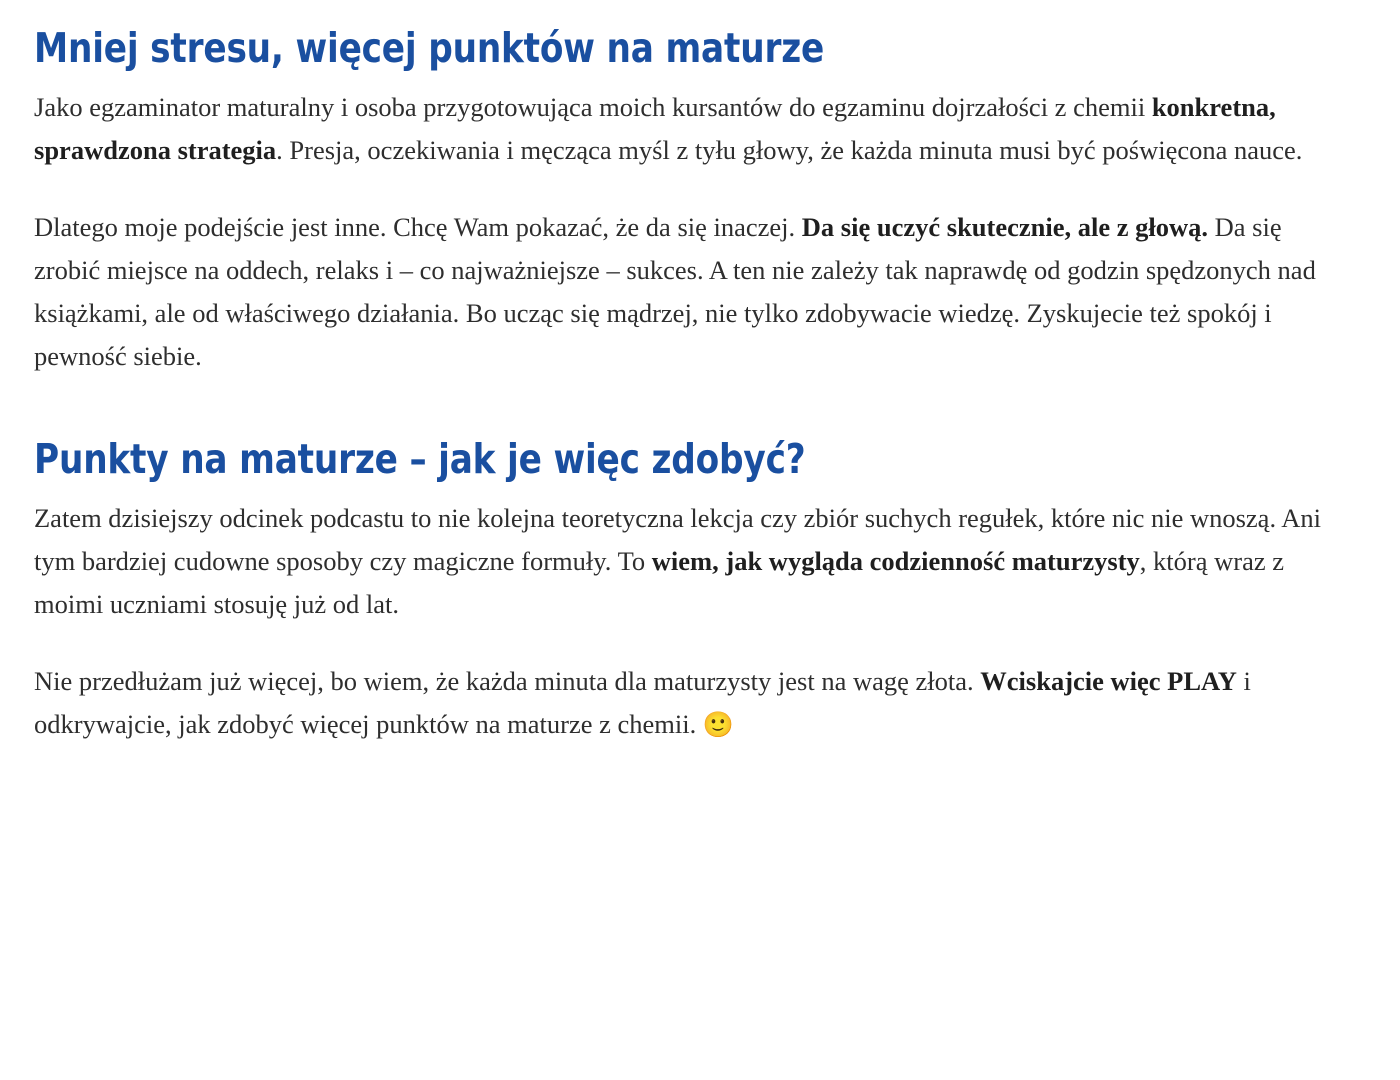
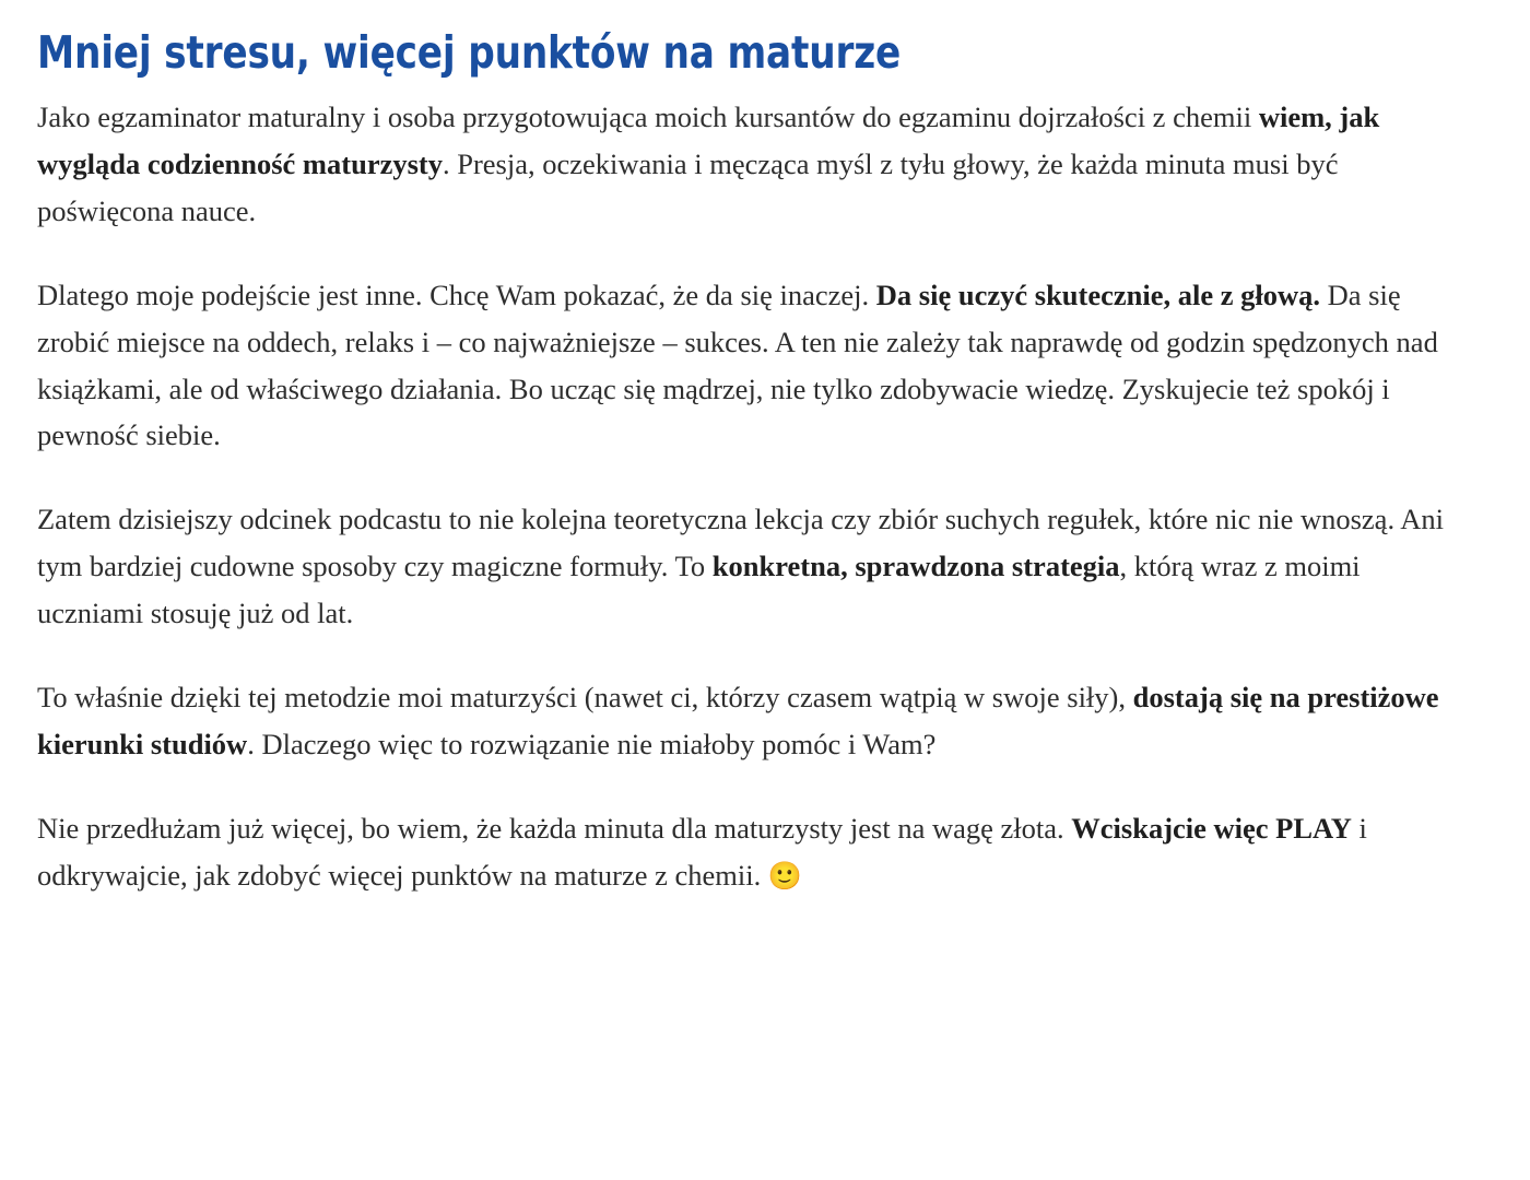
  Mniej stresu, więcej punktów na maturze
- Jako egzaminator maturalny i osoba przygotowująca moich kursantów do egzaminu dojrzałości z chemii konkretna, sprawdzona strategia. Presja, oczekiwania i męcząca myśl z tyłu głowy, że każda minuta musi być poświęcona nauce.
+ Jako egzaminator maturalny i osoba przygotowująca moich kursantów do egzaminu dojrzałości z chemii wiem, jak wygląda codzienność maturzysty. Presja, oczekiwania i męcząca myśl z tyłu głowy, że każda minuta musi być poświęcona nauce.
  Dlatego moje podejście jest inne. Chcę Wam pokazać, że da się inaczej. Da się uczyć skutecznie, ale z głową. Da się zrobić miejsce na oddech, relaks i – co najważniejsze – sukces. A ten nie zależy tak naprawdę od godzin spędzonych nad książkami, ale od właściwego działania. Bo ucząc się mądrzej, nie tylko zdobywacie wiedzę. Zyskujecie też spokój i pewność siebie.
- Punkty na maturze – jak je więc zdobyć?
- Zatem dzisiejszy odcinek podcastu to nie kolejna teoretyczna lekcja czy zbiór suchych regułek, które nic nie wnoszą. Ani tym bardziej cudowne sposoby czy magiczne formuły. To wiem, jak wygląda codzienność maturzysty, którą wraz z moimi uczniami stosuję już od lat.
+ Zatem dzisiejszy odcinek podcastu to nie kolejna teoretyczna lekcja czy zbiór suchych regułek, które nic nie wnoszą. Ani tym bardziej cudowne sposoby czy magiczne formuły. To konkretna, sprawdzona strategia, którą wraz z moimi uczniami stosuję już od lat.
+ To właśnie dzięki tej metodzie moi maturzyści (nawet ci, którzy czasem wątpią w swoje siły), dostają się na prestiżowe kierunki studiów. Dlaczego więc to rozwiązanie nie miałoby pomóc i Wam?
  Nie przedłużam już więcej, bo wiem, że każda minuta dla maturzysty jest na wagę złota. Wciskajcie więc PLAY i odkrywajcie, jak zdobyć więcej punktów na maturze z chemii. 🙂
